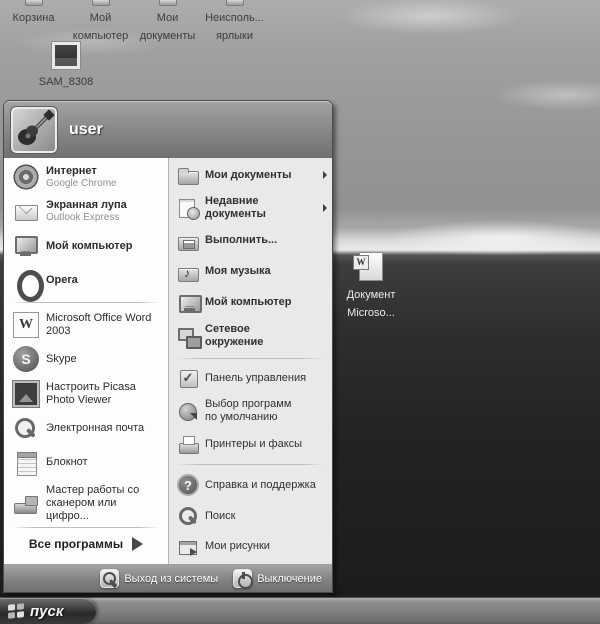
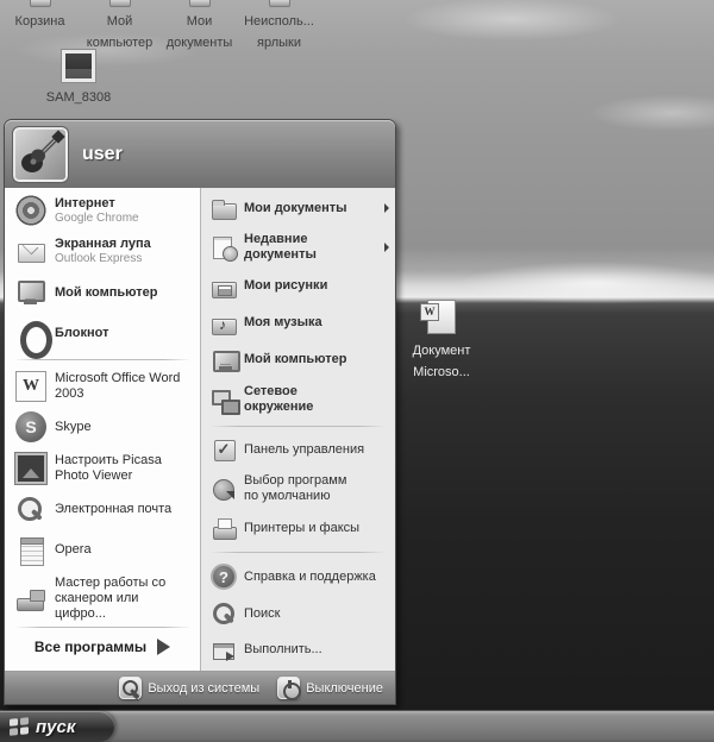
  Корзина
  Мой компьютер
  Мои документы
  Неисполь... ярлыки
  SAM_8308
  Документ Microso...
  user
  Интернет
  Google Chrome
  Экранная лупа
  Outlook Express
  Мой компьютер
- Opera
+ Блокнот
  Microsoft Office Word 2003
  Skype
  Настроить Picasa Photo Viewer
  Электронная почта
- Блокнот
+ Opera
  Мастер работы со сканером или цифро...
  Все программы
  Мои документы
  Недавние документы
- Выполнить...
+ Мои рисунки
  Моя музыка
  Мой компьютер
  Сетевое окружение
  Панель управления
  Выбор программ по умолчанию
  Принтеры и факсы
  Справка и поддержка
  Поиск
- Мои рисунки
+ Выполнить...
  Выход из системы
  Выключение
  пуск
